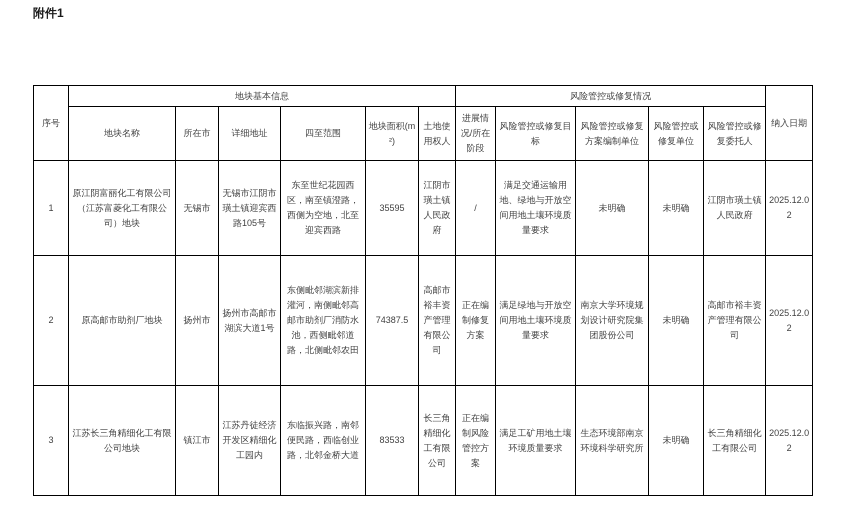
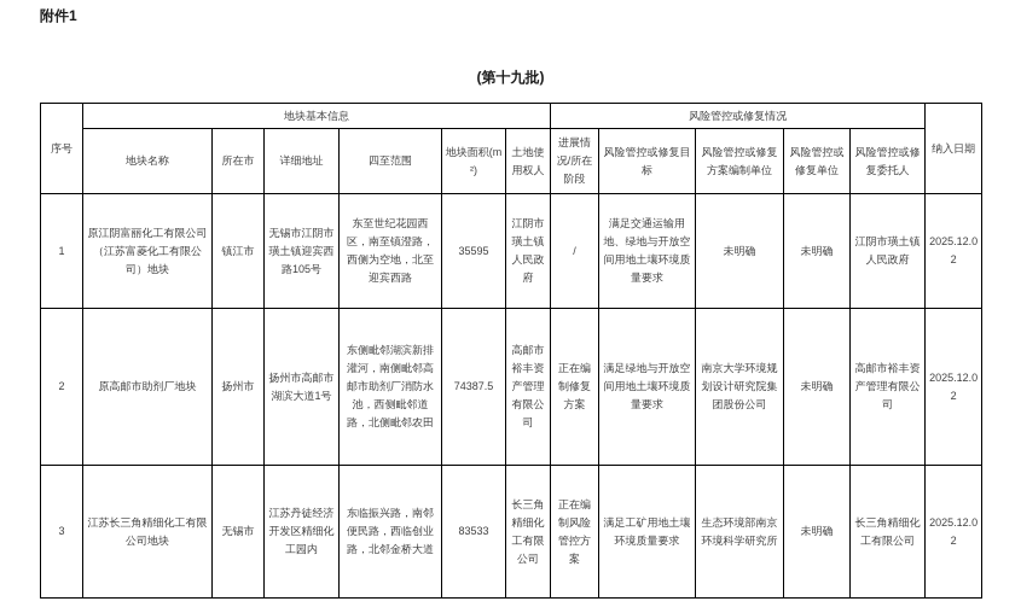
  附件1
+ (第十九批)
  序号	地块基本信息	风险管控或修复情况	纳入日期
  地块名称	所在市	详细地址	四至范围	地块面积(m²)	土地使用权人	进展情况/所在阶段	风险管控或修复目标	风险管控或修复方案编制单位	风险管控或修复单位	风险管控或修复委托人
- 1	原江阴富丽化工有限公司（江苏富菱化工有限公司）地块	无锡市	无锡市江阴市璜土镇迎宾西路105号	东至世纪花园西区，南至镇澄路，西侧为空地，北至迎宾西路	35595	江阴市璜土镇人民政府	/	满足交通运输用地、绿地与开放空间用地土壤环境质量要求	未明确	未明确	江阴市璜土镇人民政府	2025.12.02
+ 1	原江阴富丽化工有限公司（江苏富菱化工有限公司）地块	镇江市	无锡市江阴市璜土镇迎宾西路105号	东至世纪花园西区，南至镇澄路，西侧为空地，北至迎宾西路	35595	江阴市璜土镇人民政府	/	满足交通运输用地、绿地与开放空间用地土壤环境质量要求	未明确	未明确	江阴市璜土镇人民政府	2025.12.02
  2	原高邮市助剂厂地块	扬州市	扬州市高邮市湖滨大道1号	东侧毗邻湖滨新排灌河，南侧毗邻高邮市助剂厂消防水池，西侧毗邻道路，北侧毗邻农田	74387.5	高邮市裕丰资产管理有限公司	正在编制修复方案	满足绿地与开放空间用地土壤环境质量要求	南京大学环境规划设计研究院集团股份公司	未明确	高邮市裕丰资产管理有限公司	2025.12.02
- 3	江苏长三角精细化工有限公司地块	镇江市	江苏丹徒经济开发区精细化工园内	东临振兴路，南邻便民路，西临创业路，北邻金桥大道	83533	长三角精细化工有限公司	正在编制风险管控方案	满足工矿用地土壤环境质量要求	生态环境部南京环境科学研究所	未明确	长三角精细化工有限公司	2025.12.02
+ 3	江苏长三角精细化工有限公司地块	无锡市	江苏丹徒经济开发区精细化工园内	东临振兴路，南邻便民路，西临创业路，北邻金桥大道	83533	长三角精细化工有限公司	正在编制风险管控方案	满足工矿用地土壤环境质量要求	生态环境部南京环境科学研究所	未明确	长三角精细化工有限公司	2025.12.02
